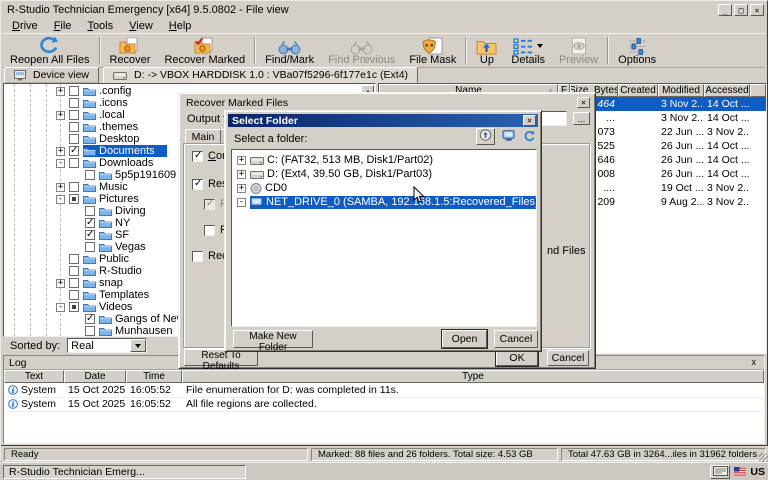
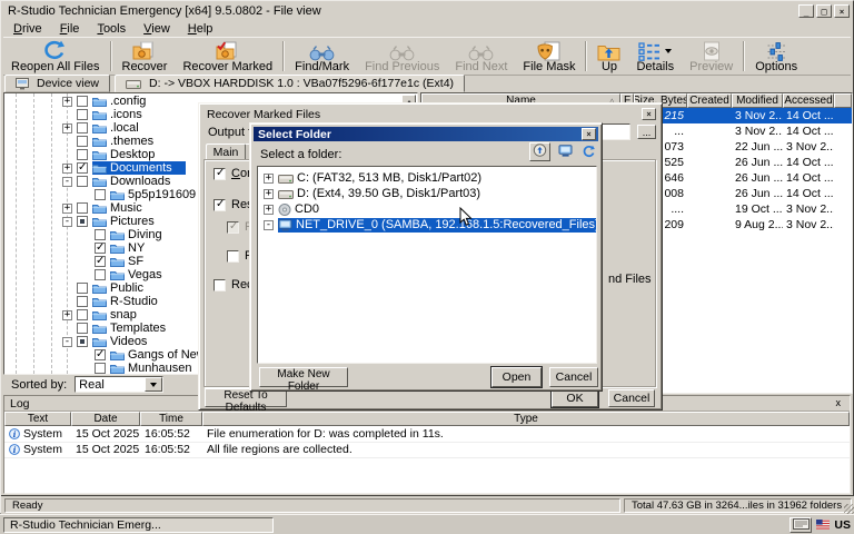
  R-Studio Technician Emergency [x64] 9.5.0802 - File view
  _
  □
  ×
  Drive
  File
  Tools
  View
  Help
  Reopen All Files
  Recover
  Recover Marked
  Find/Mark
  Find Previous
+ Find Next
  File Mask
  Up
  Details
  Preview
  Options
  Device view
  D: -> VBOX HARDDISK 1.0 : VBa07f5296-6f177e1c (Ext4)
  +
  .config
  .icons
  +
  .local
  .themes
  Desktop
  +
  Documents
  -
  Downloads
  5p5p191609
  +
  Music
  -
  Pictures
  Diving
  NY
  SF
  Vegas
  Public
  R-Studio
  +
  snap
  Templates
  -
  Videos
  Munhausen
  Sorted by:
  Real
  Name
  △
  F
  Size, Bytes
  Created
  Modified
  Accessed
- 464
+ 215
  3 Nov 2..
  14 Oct ...
  ...
  3 Nov 2..
  14 Oct ...
  073
  22 Jun ...
  3 Nov 2..
  525
  26 Jun ...
  14 Oct ...
  646
  26 Jun ...
  14 Oct ...
  008
  26 Jun ...
  14 Oct ...
  ....
  19 Oct ...
  3 Nov 2..
  209
  9 Aug 2...
  3 Nov 2..
  Log
  x
  Text
  Date
  Time
  Type
  i
  System
  15 Oct 2025
  16:05:52
  File enumeration for D: was completed in 11s.
  i
  System
  15 Oct 2025
  16:05:52
  All file regions are collected.
  Ready
- Marked: 88 files and 26 folders. Total size: 4.53 GB
  Total 47.63 GB in 3264...iles in 31962 folders
  Recover Marked Files
  ×
  ...
  Main
  nd Files
  Reset To Defaults
  OK
  Cancel
  Select Folder
  ×
  Select a folder:
  +
  C: (FAT32, 513 MB, Disk1/Part02)
  +
  D: (Ext4, 39.50 GB, Disk1/Part03)
  +
  CD0
  -
  NET_DRIVE_0 (SAMBA, 192.168.1.5:Recovered_Files
  Make New Folder
  Open
  Cancel
  R-Studio Technician Emerg...
  US
